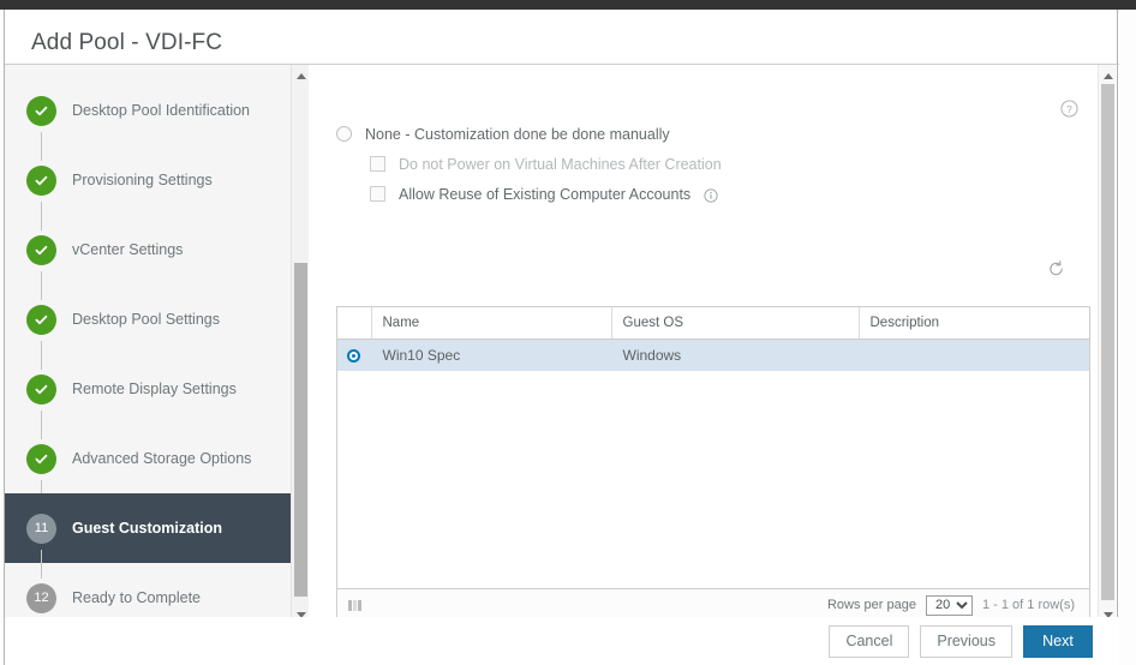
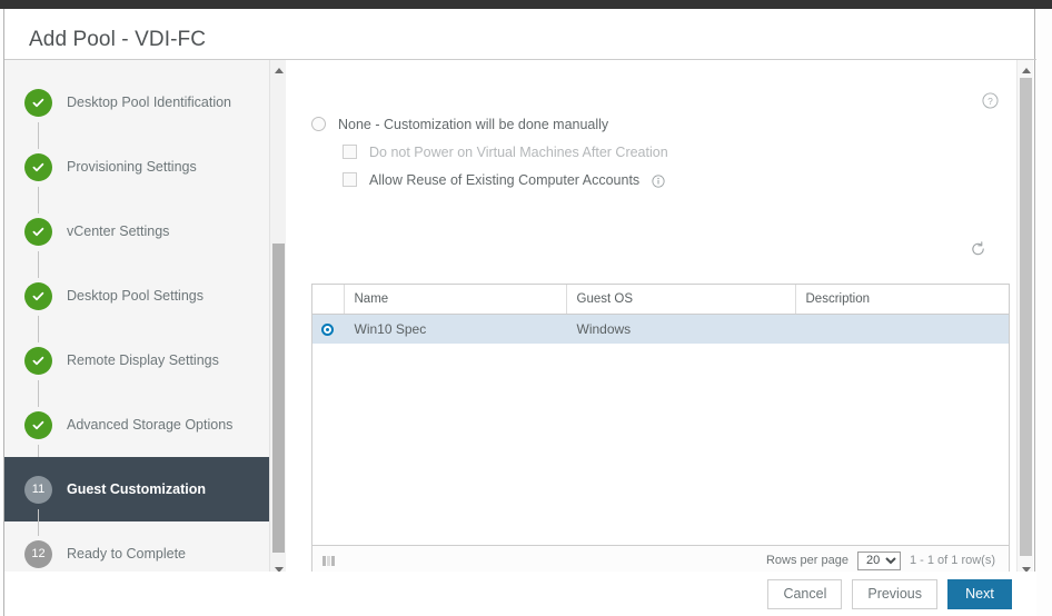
  Add Pool - VDI-FC
  Desktop Pool Identification
  Provisioning Settings
  vCenter Settings
  Desktop Pool Settings
  Remote Display Settings
  Advanced Storage Options
  11
  Guest Customization
  12
  Ready to Complete
  ?
- None - Customization done be done manually
+ None - Customization will be done manually
  Do not Power on Virtual Machines After Creation
  Allow Reuse of Existing Computer Accounts
  	Name	Guest OS	Description
  	Win10 Spec	Windows
  Rows per page
  20
  1 - 1 of 1 row(s)
  Cancel
  Previous
  Next
